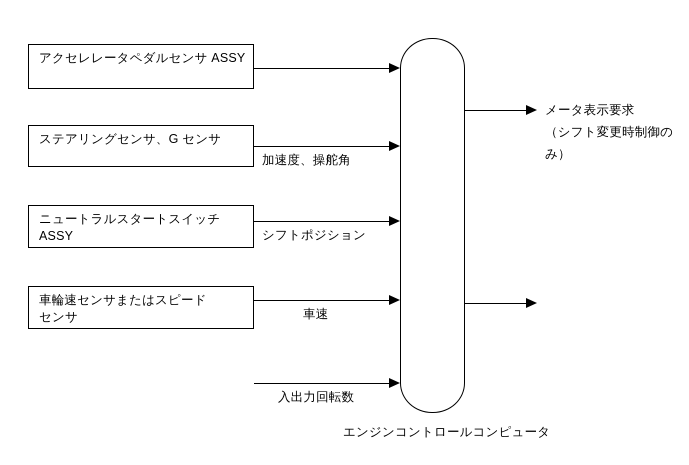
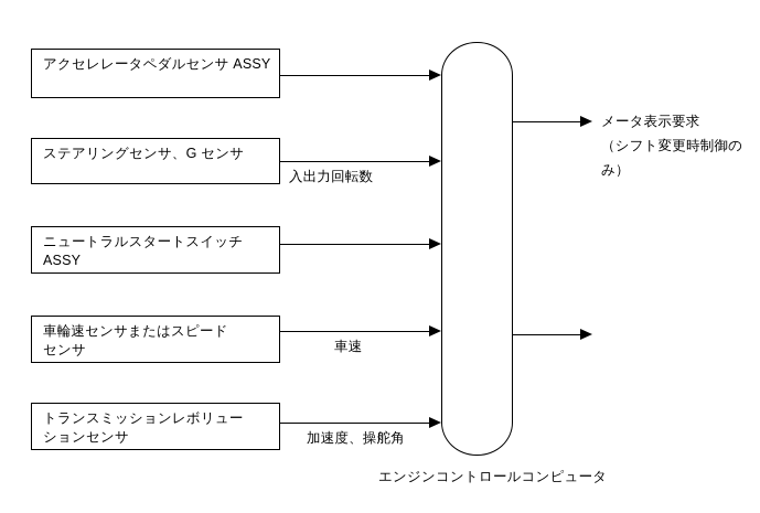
  アクセレレータペダルセンサ ASSY
  ステアリングセンサ、G センサ
  ニュートラルスタートスイッチ
  ASSY
  車輪速センサまたはスピード
  センサ
+ トランスミッションレボリュー
+ ションセンサ
- 加速度、操舵角
+ 入出力回転数
- シフトポジション
  車速
- 入出力回転数
+ 加速度、操舵角
  エンジンコントロールコンピュータ
  メータ表示要求
  （シフト変更時制御のみ）
